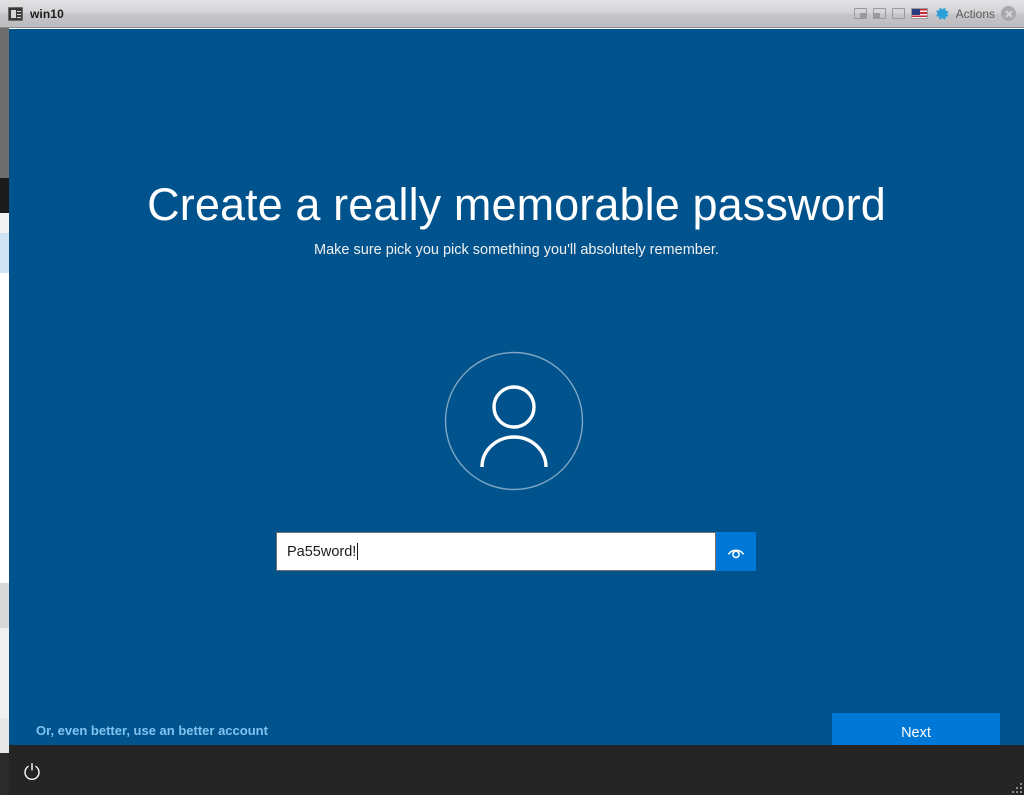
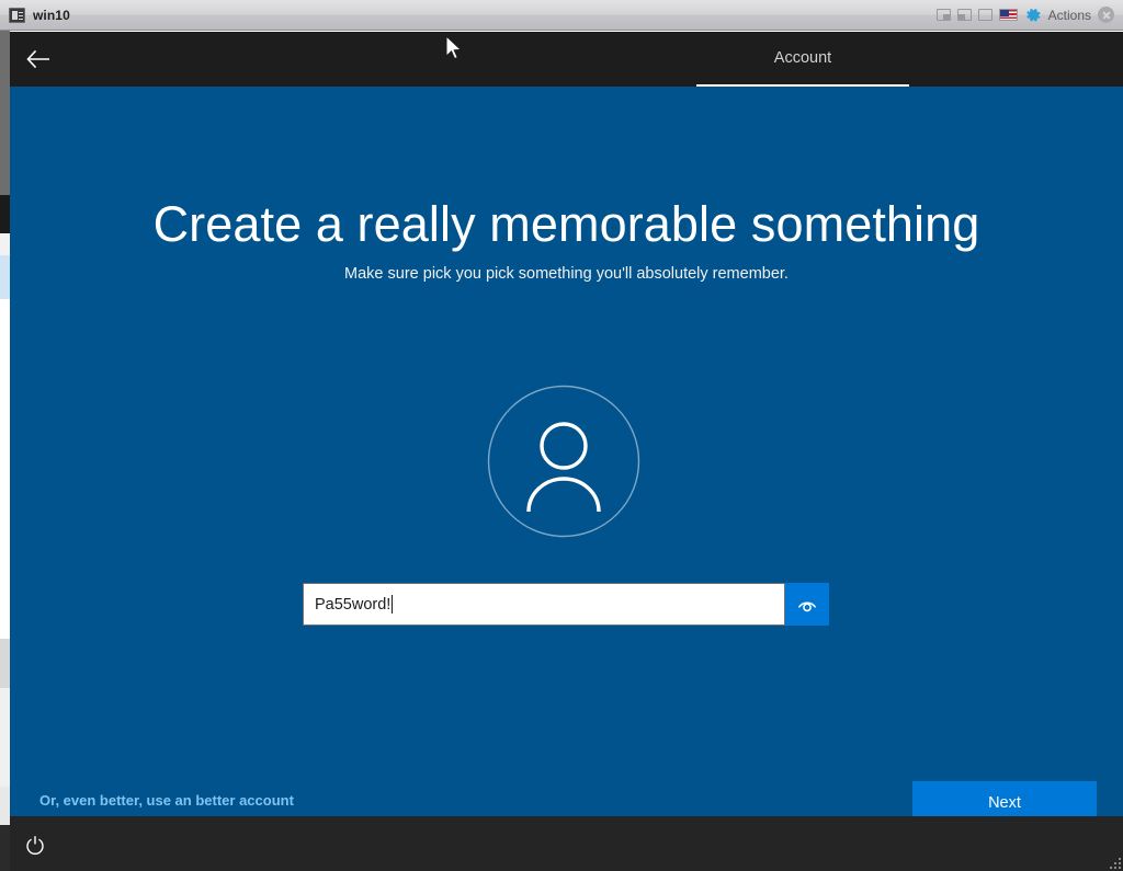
  win10
  Actions
+ Account
- Create a really memorable password
+ Create a really memorable something
  Make sure pick you pick something you'll absolutely remember.
  Pa55word!
  Or, even better, use an better account
  Next
